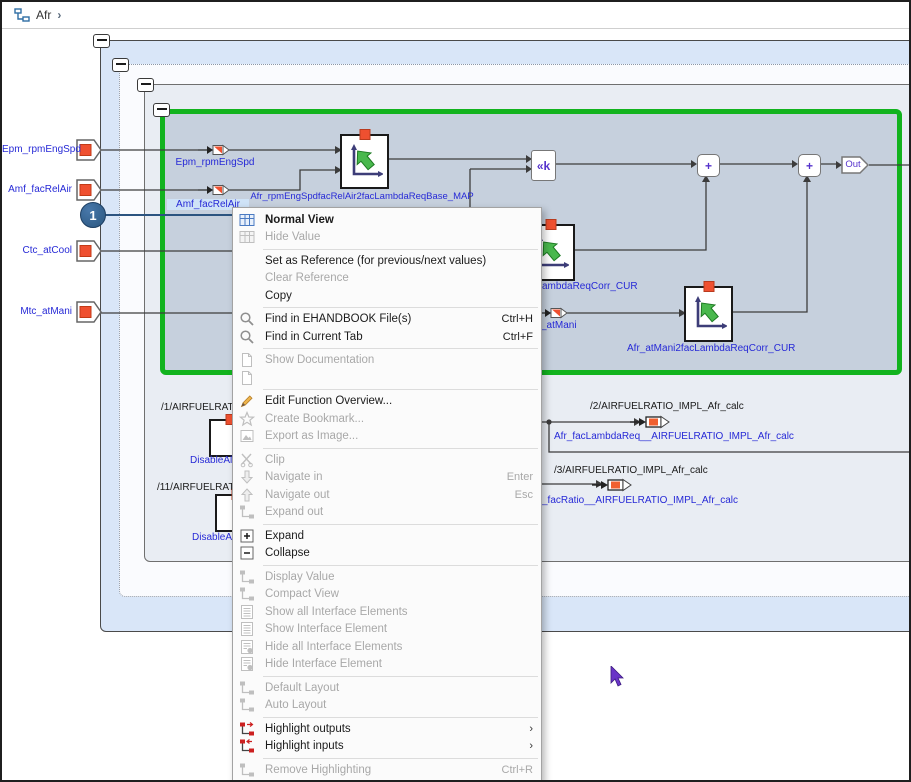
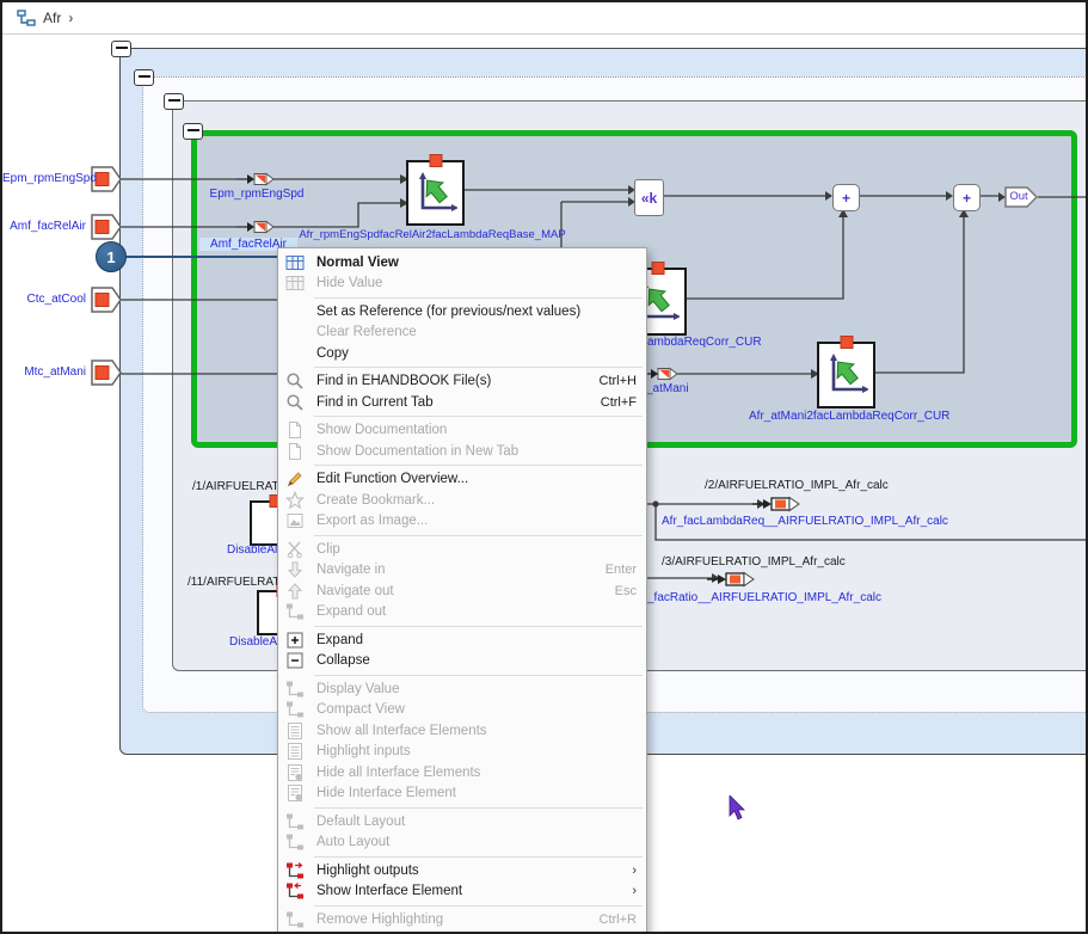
  Afr
  ›
  Epm_rpmEngSpd
  Amf_facRelAir
  Ctc_atCool
  Mtc_atMani
  Epm_rpmEngSpd
  Amf_facRelAir
  _atMani
  Afr_rpmEngSpdfacRelAir2facLambdaReqBase_MAP
  ambdaReqCorr_CUR
  Afr_atMani2facLambdaReqCorr_CUR
  «k
  +
  +
  Out
  /2/AIRFUELRATIO_IMPL_Afr_calc
  Afr_facLambdaReq__AIRFUELRATIO_IMPL_Afr_calc
  /3/AIRFUELRATIO_IMPL_Afr_calc
  _facRatio__AIRFUELRATIO_IMPL_Afr_calc
  /1/AIRFUELRAT
  DisableA
  /11/AIRFUELRA
  DisableA
  1
  Normal View
  Hide Value
  Set as Reference (for previous/next values)
  Clear Reference
  Copy
  Find in EHANDBOOK File(s)
  Ctrl+H
  Find in Current Tab
  Ctrl+F
  Show Documentation
+ Show Documentation in New Tab
  Edit Function Overview...
  Create Bookmark...
  Export as Image...
  Clip
  Navigate in
  Enter
  Navigate out
  Esc
  Expand out
  Expand
  Collapse
  Display Value
  Compact View
  Show all Interface Elements
- Show Interface Element
+ Highlight inputs
  Hide all Interface Elements
  Hide Interface Element
  Default Layout
  Auto Layout
  Highlight outputs
  ›
- Highlight inputs
+ Show Interface Element
  ›
  Remove Highlighting
  Ctrl+R
